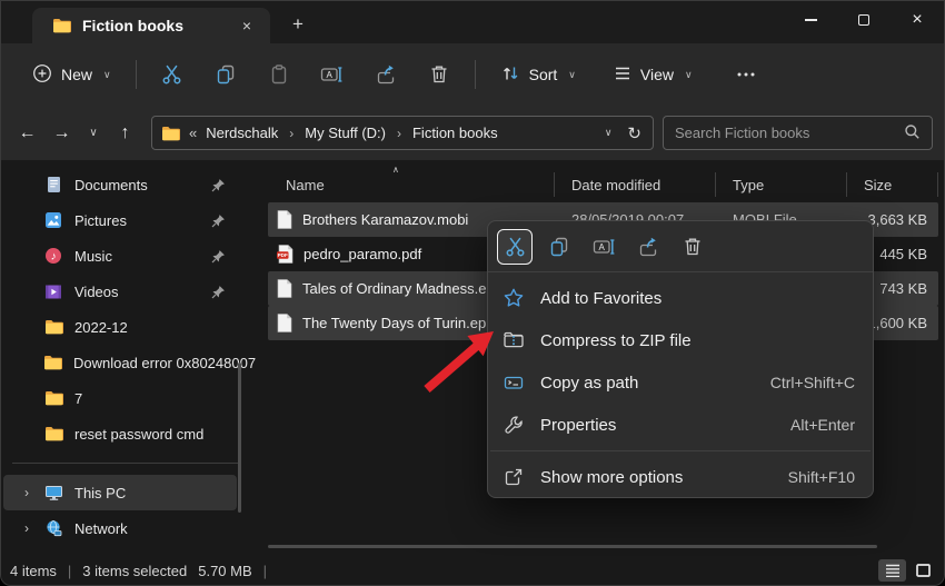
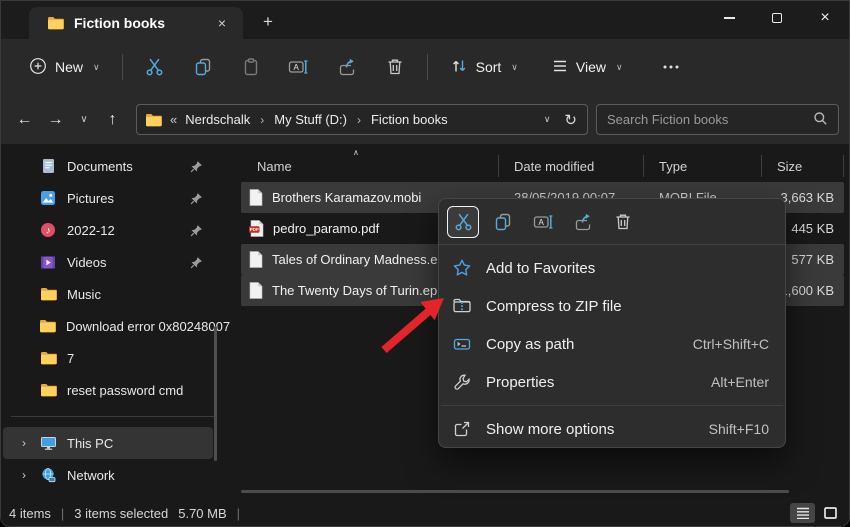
  Fiction books
  ×
  +
  ×
  New
  ∨
  A
  Sort
  ∨
  View
  ∨
  ←
  →
  ∨
  ↑
  «
  Nerdschalk
  ›
  My Stuff (D:)
  ›
  Fiction books
  ∨
  ↻
  Search Fiction books
  Documents
  Pictures
  ♪
- Music
+ 2022-12
  Videos
- 2022-12
+ Music
  Download error 0x80248007
  7
  reset password cmd
  ›
  This PC
  ›
  Network
  Name
  ∧
  Date modified
  Type
  Size
  Brothers Karamazov.mobi
  3,663 KB
  pedro_paramo.pdf
  445 KB
  Tales of Ordinary Madness.e
- 743 KB
+ 577 KB
  The Twenty Days of Turin.ep
  ,600 KB
  4 items
  |
  3 items selected
  5.70 MB
  |
  A
  Add to Favorites
  Compress to ZIP file
  Copy as path
  Ctrl+Shift+C
  Properties
  Alt+Enter
  Show more options
  Shift+F10
